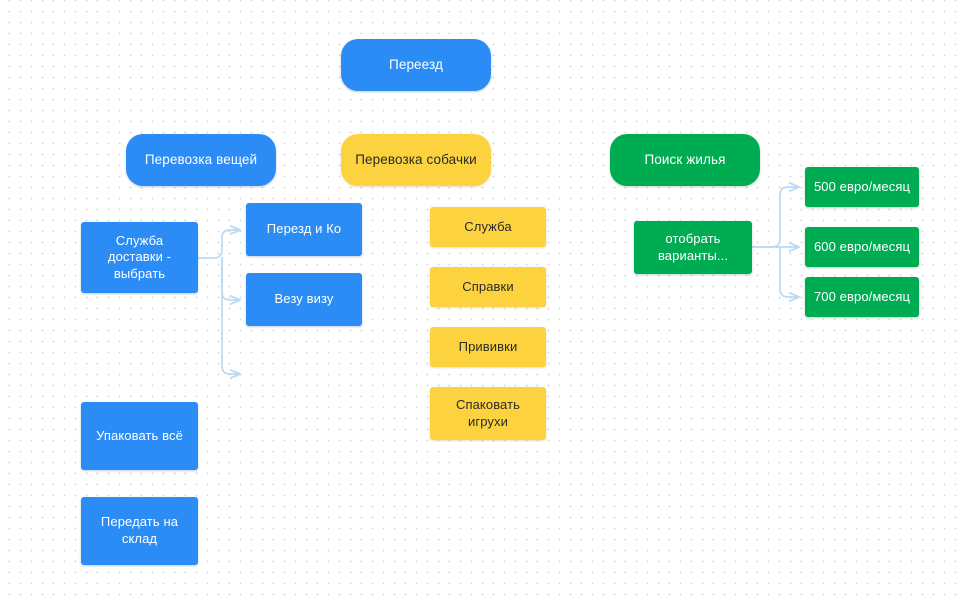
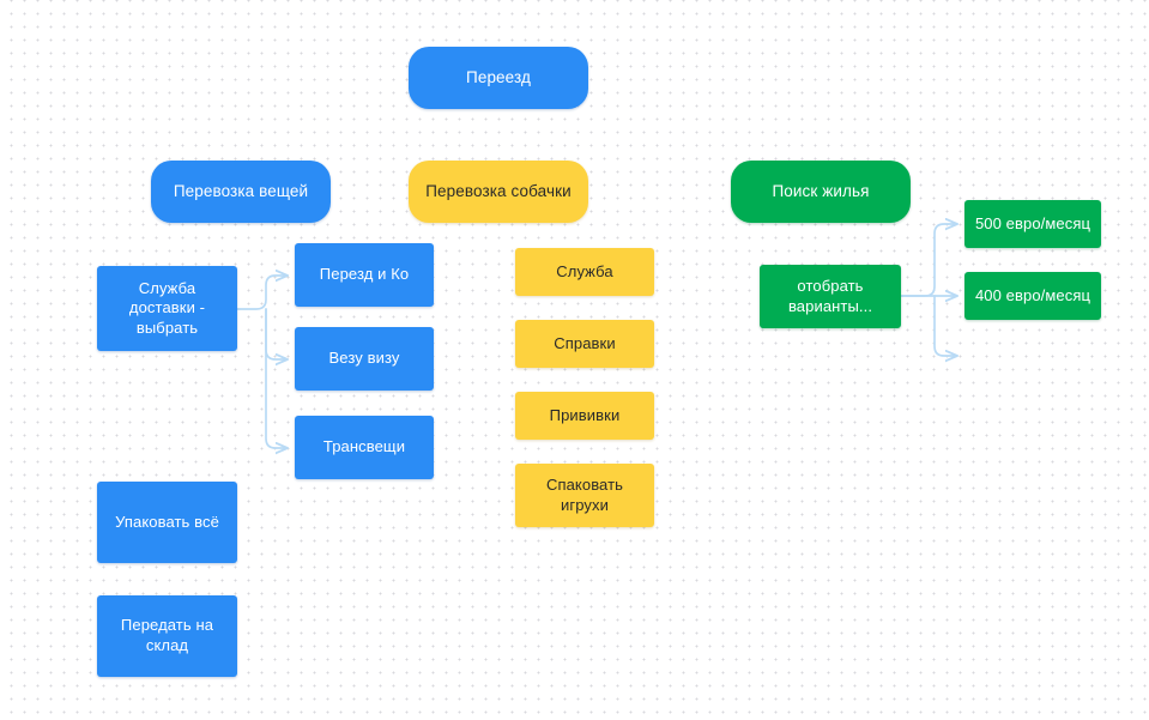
  Переезд
  Перевозка вещей
  Служба
  доставки -
  выбрать
  Перезд и Ко
  Везу визу
+ Трансвещи
  Упаковать всё
  Передать на
  склад
  Перевозка собачки
  Служба
  Справки
  Прививки
  Спаковать
  игрухи
  Поиск жилья
  отобрать
  варианты...
  500 евро/месяц
- 600 евро/месяц
+ 400 евро/месяц
- 700 евро/месяц
